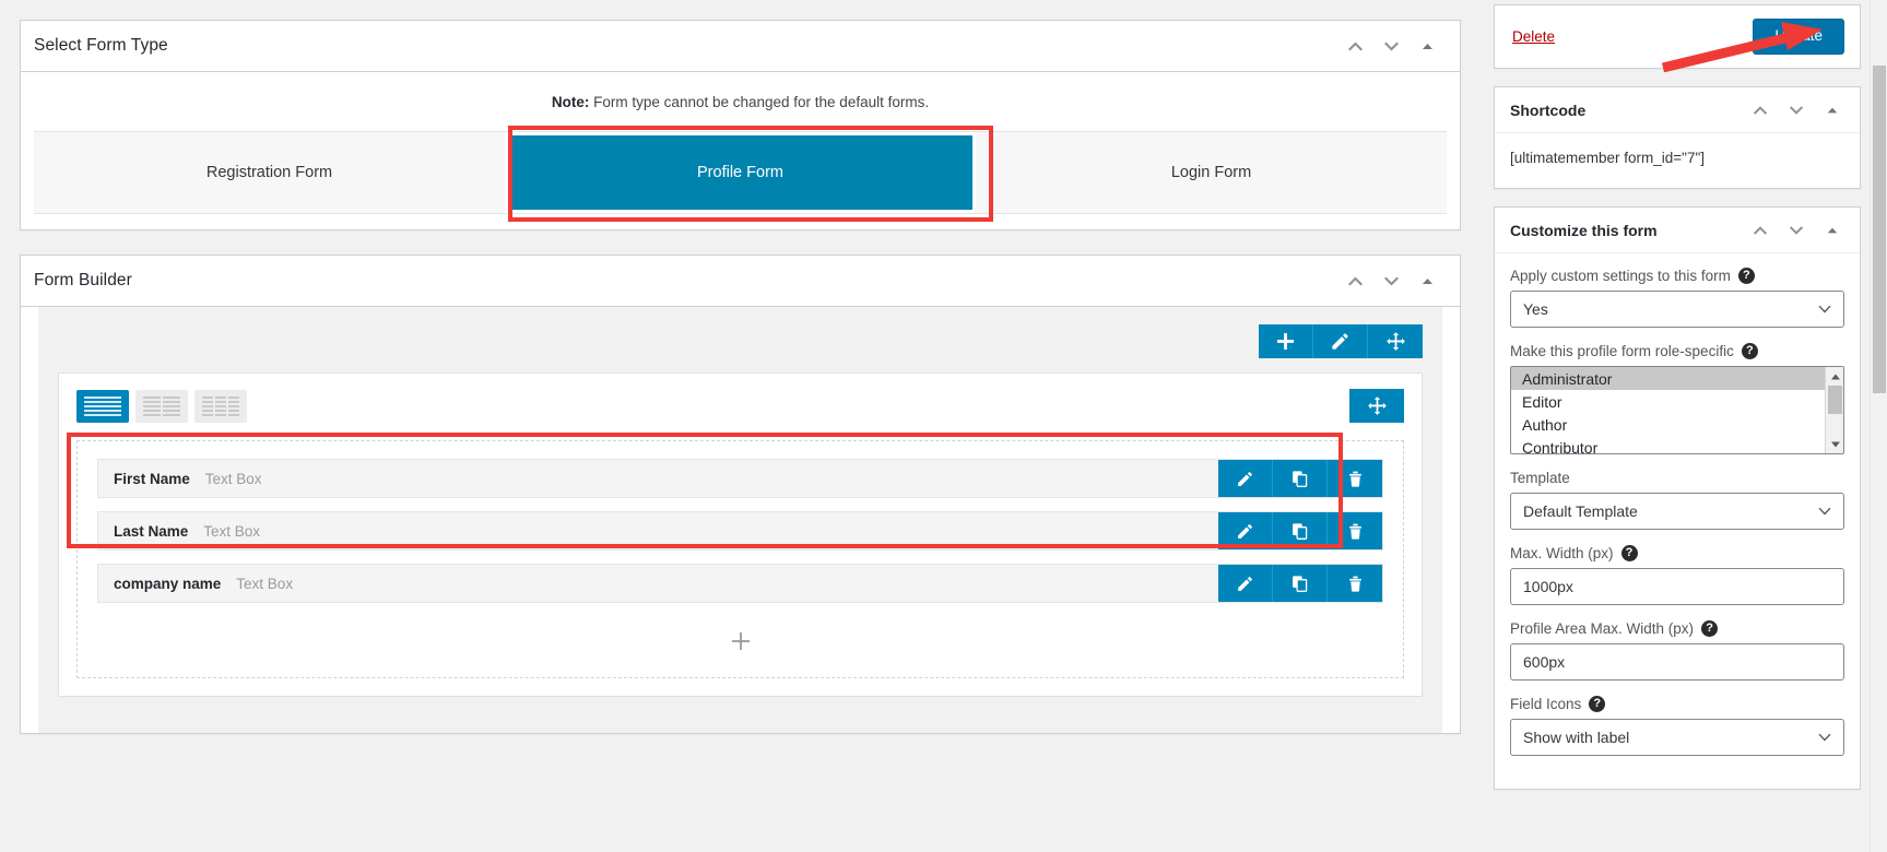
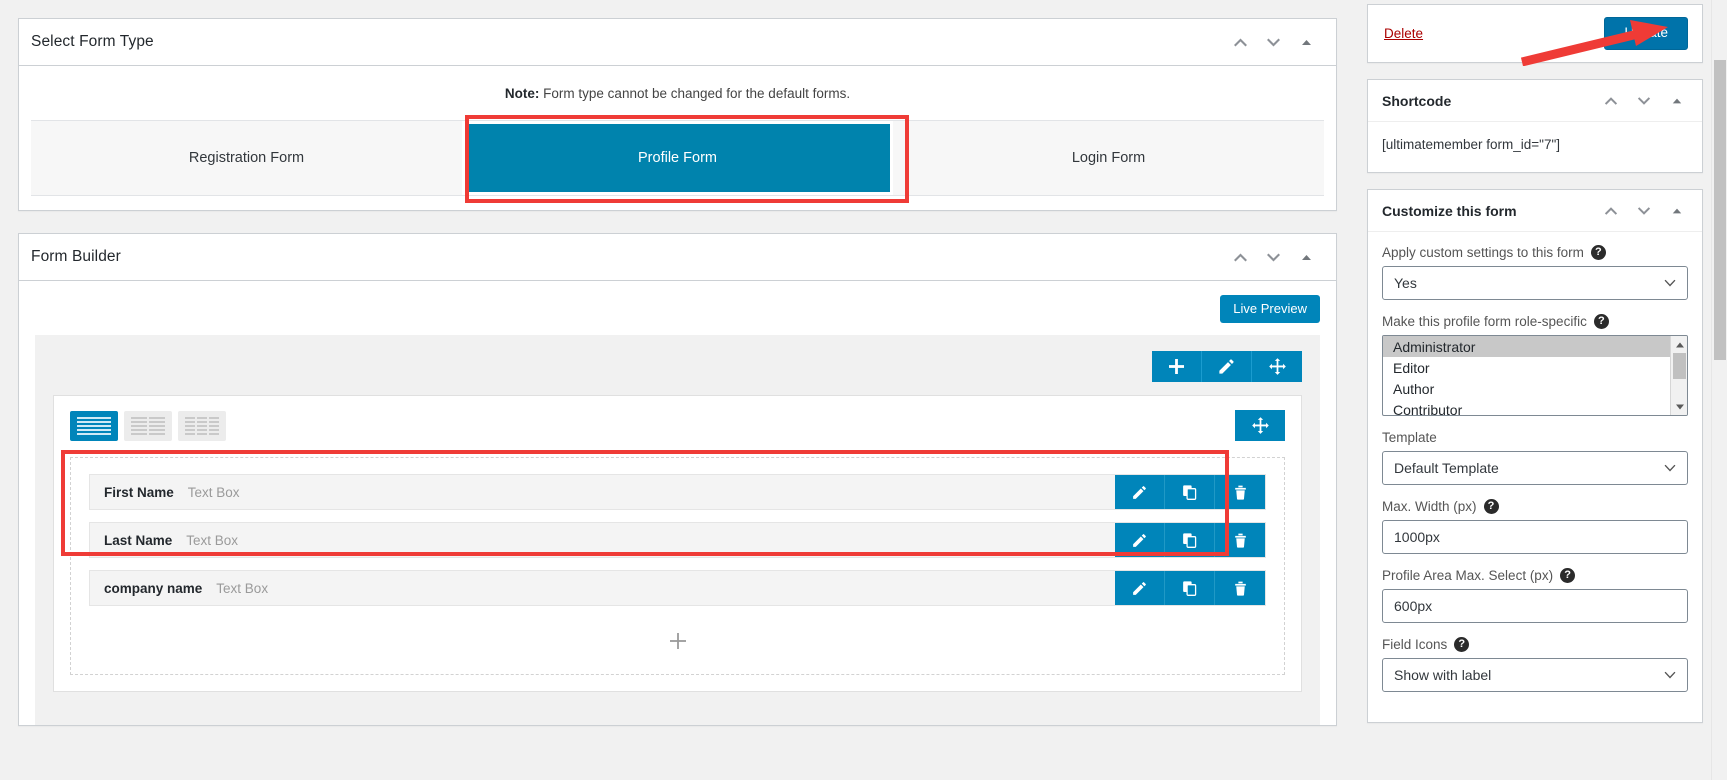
  Select Form Type
  Note: Form type cannot be changed for the default forms.
  Registration Form
  Profile Form
  Login Form
  Form Builder
+ Live Preview
  First Name
  Text Box
  Last Name
  Text Box
  company name
  Text Box
  Delete
  Shortcode
  [ultimatemember form_id="7"]
  Customize this form
  Apply custom settings to this form
  ?
  Yes
  Make this profile form role-specific
  ?
  Administrator
  Editor
  Author
  Contributor
  Template
  Default Template
  Max. Width (px)
  ?
  1000px
- Profile Area Max. Width (px)
+ Profile Area Max. Select (px)
  ?
  600px
  Field Icons
  ?
  Show with label
